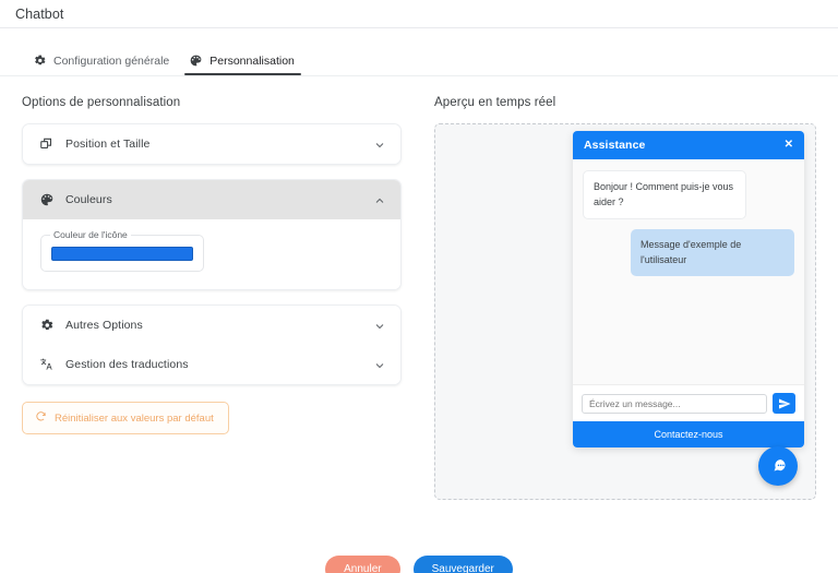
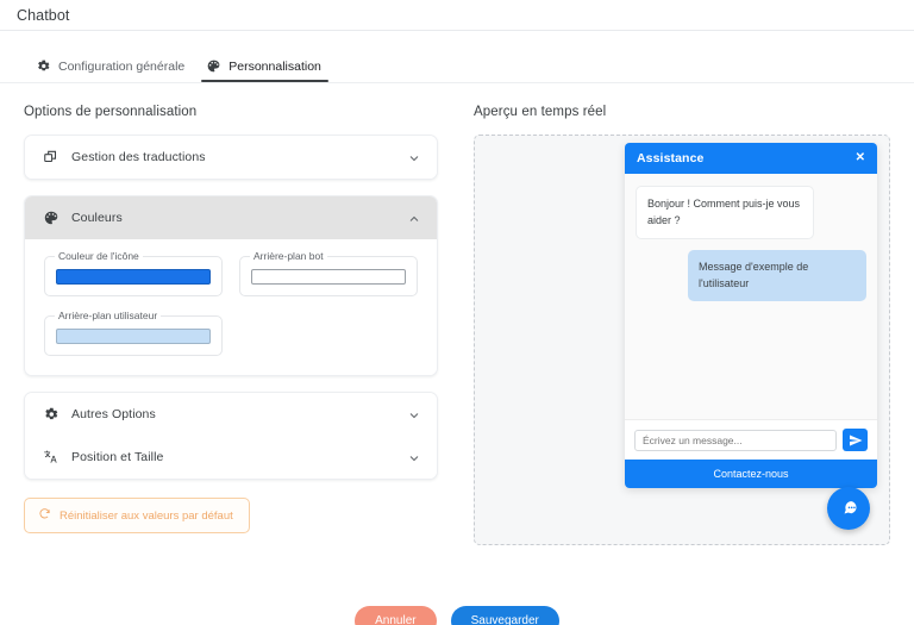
  Chatbot
  Configuration générale
  Personnalisation
  Options de personnalisation
- Position et Taille
+ Gestion des traductions
  Couleurs
  Couleur de l'icône
+ Arrière-plan bot
+ Arrière-plan utilisateur
  Autres Options
- Gestion des traductions
+ Position et Taille
  Réinitialiser aux valeurs par défaut
  Aperçu en temps réel
  Assistance
  ✕
  Bonjour ! Comment puis-je vous aider ?
  Message d'exemple de l'utilisateur
  Écrivez un message...
  Contactez-nous
  Annuler
  Sauvegarder
